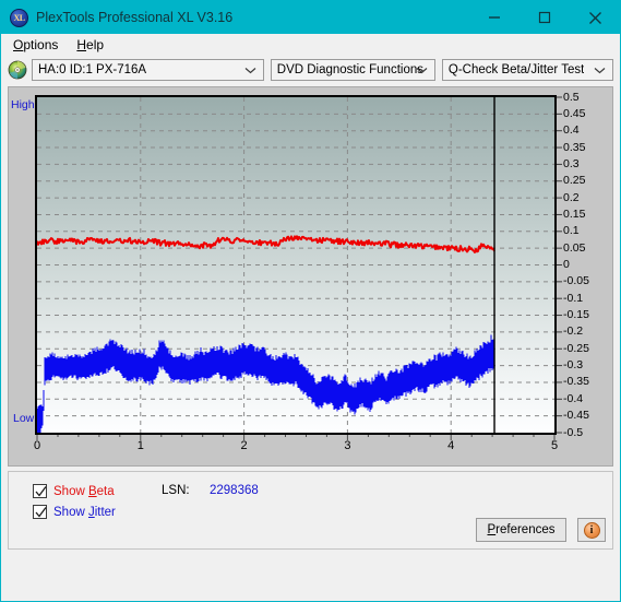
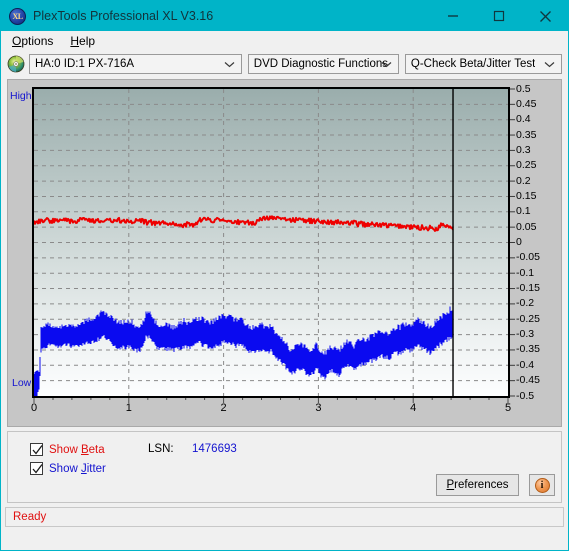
  XL
  PlexTools Professional XL V3.16
  Options
  Help
  HA:0 ID:1 PX-716A
  DVD Diagnostic Functions
  Q-Check Beta/Jitter Test
  High
  Low
  0.5
  0.45
  0.4
  0.35
  0.3
  0.25
  0.2
  0.15
  0.1
  0.05
  0
  -0.05
  -0.1
  -0.15
  -0.2
  -0.25
  -0.3
  -0.35
  -0.4
  -0.45
  -0.5
  0
  1
  2
  3
  4
  5
  Show Beta
  Show Jitter
  LSN:
- 2298368
+ 1476693
  Preferences
  i
+ Ready
